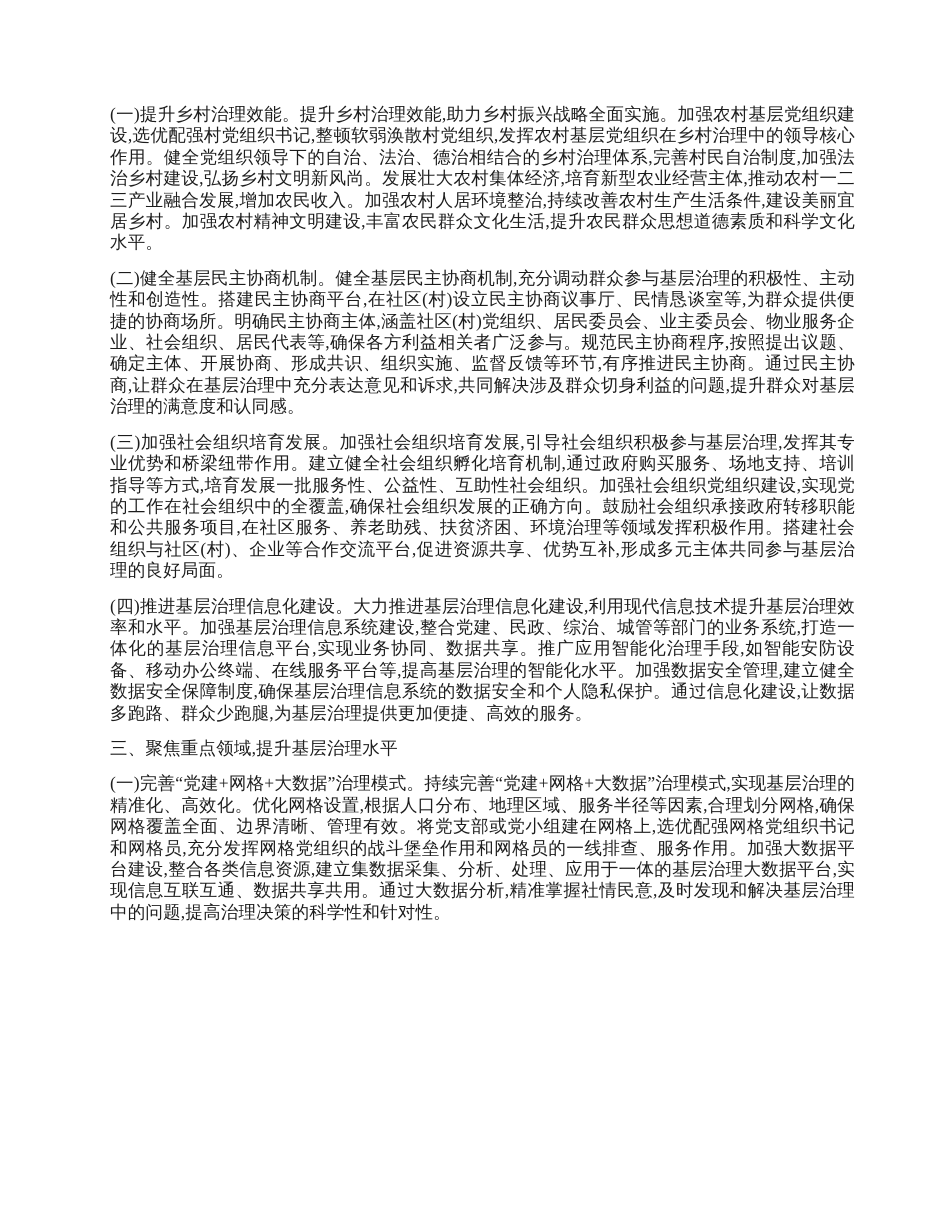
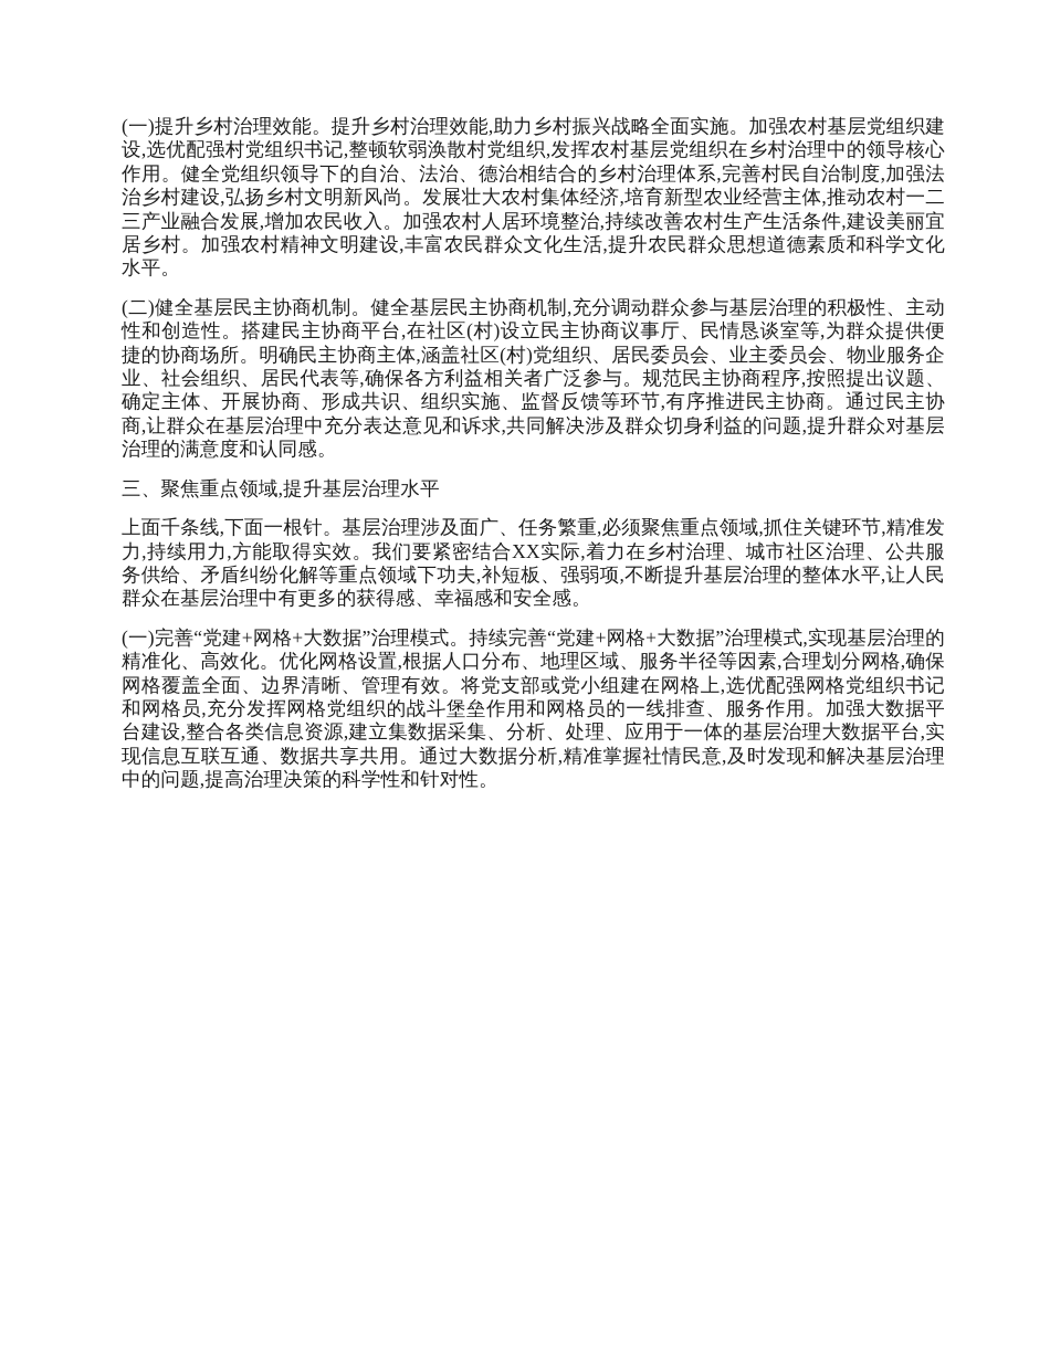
  (一)提升乡村治理效能。提升乡村治理效能,助力乡村振兴战略全面实施。加强农村基层党组织建设,选优配强村党组织书记,整顿软弱涣散村党组织,发挥农村基层党组织在乡村治理中的领导核心作用。健全党组织领导下的自治、法治、德治相结合的乡村治理体系,完善村民自治制度,加强法治乡村建设,弘扬乡村文明新风尚。发展壮大农村集体经济,培育新型农业经营主体,推动农村一二三产业融合发展,增加农民收入。加强农村人居环境整治,持续改善农村生产生活条件,建设美丽宜居乡村。加强农村精神文明建设,丰富农民群众文化生活,提升农民群众思想道德素质和科学文化水平。
  (二)健全基层民主协商机制。健全基层民主协商机制,充分调动群众参与基层治理的积极性、主动性和创造性。搭建民主协商平台,在社区(村)设立民主协商议事厅、民情恳谈室等,为群众提供便捷的协商场所。明确民主协商主体,涵盖社区(村)党组织、居民委员会、业主委员会、物业服务企业、社会组织、居民代表等,确保各方利益相关者广泛参与。规范民主协商程序,按照提出议题、确定主体、开展协商、形成共识、组织实施、监督反馈等环节,有序推进民主协商。通过民主协商,让群众在基层治理中充分表达意见和诉求,共同解决涉及群众切身利益的问题,提升群众对基层治理的满意度和认同感。
- (三)加强社会组织培育发展。加强社会组织培育发展,引导社会组织积极参与基层治理,发挥其专业优势和桥梁纽带作用。建立健全社会组织孵化培育机制,通过政府购买服务、场地支持、培训指导等方式,培育发展一批服务性、公益性、互助性社会组织。加强社会组织党组织建设,实现党的工作在社会组织中的全覆盖,确保社会组织发展的正确方向。鼓励社会组织承接政府转移职能和公共服务项目,在社区服务、养老助残、扶贫济困、环境治理等领域发挥积极作用。搭建社会组织与社区(村)、企业等合作交流平台,促进资源共享、优势互补,形成多元主体共同参与基层治理的良好局面。
- (四)推进基层治理信息化建设。大力推进基层治理信息化建设,利用现代信息技术提升基层治理效率和水平。加强基层治理信息系统建设,整合党建、民政、综治、城管等部门的业务系统,打造一体化的基层治理信息平台,实现业务协同、数据共享。推广应用智能化治理手段,如智能安防设备、移动办公终端、在线服务平台等,提高基层治理的智能化水平。加强数据安全管理,建立健全数据安全保障制度,确保基层治理信息系统的数据安全和个人隐私保护。通过信息化建设,让数据多跑路、群众少跑腿,为基层治理提供更加便捷、高效的服务。
  三、聚焦重点领域,提升基层治理水平
+ 上面千条线,下面一根针。基层治理涉及面广、任务繁重,必须聚焦重点领域,抓住关键环节,精准发力,持续用力,方能取得实效。我们要紧密结合XX实际,着力在乡村治理、城市社区治理、公共服务供给、矛盾纠纷化解等重点领域下功夫,补短板、强弱项,不断提升基层治理的整体水平,让人民群众在基层治理中有更多的获得感、幸福感和安全感。
  (一)完善“党建+网格+大数据”治理模式。持续完善“党建+网格+大数据”治理模式,实现基层治理的精准化、高效化。优化网格设置,根据人口分布、地理区域、服务半径等因素,合理划分网格,确保网格覆盖全面、边界清晰、管理有效。将党支部或党小组建在网格上,选优配强网格党组织书记和网格员,充分发挥网格党组织的战斗堡垒作用和网格员的一线排查、服务作用。加强大数据平台建设,整合各类信息资源,建立集数据采集、分析、处理、应用于一体的基层治理大数据平台,实现信息互联互通、数据共享共用。通过大数据分析,精准掌握社情民意,及时发现和解决基层治理中的问题,提高治理决策的科学性和针对性。
